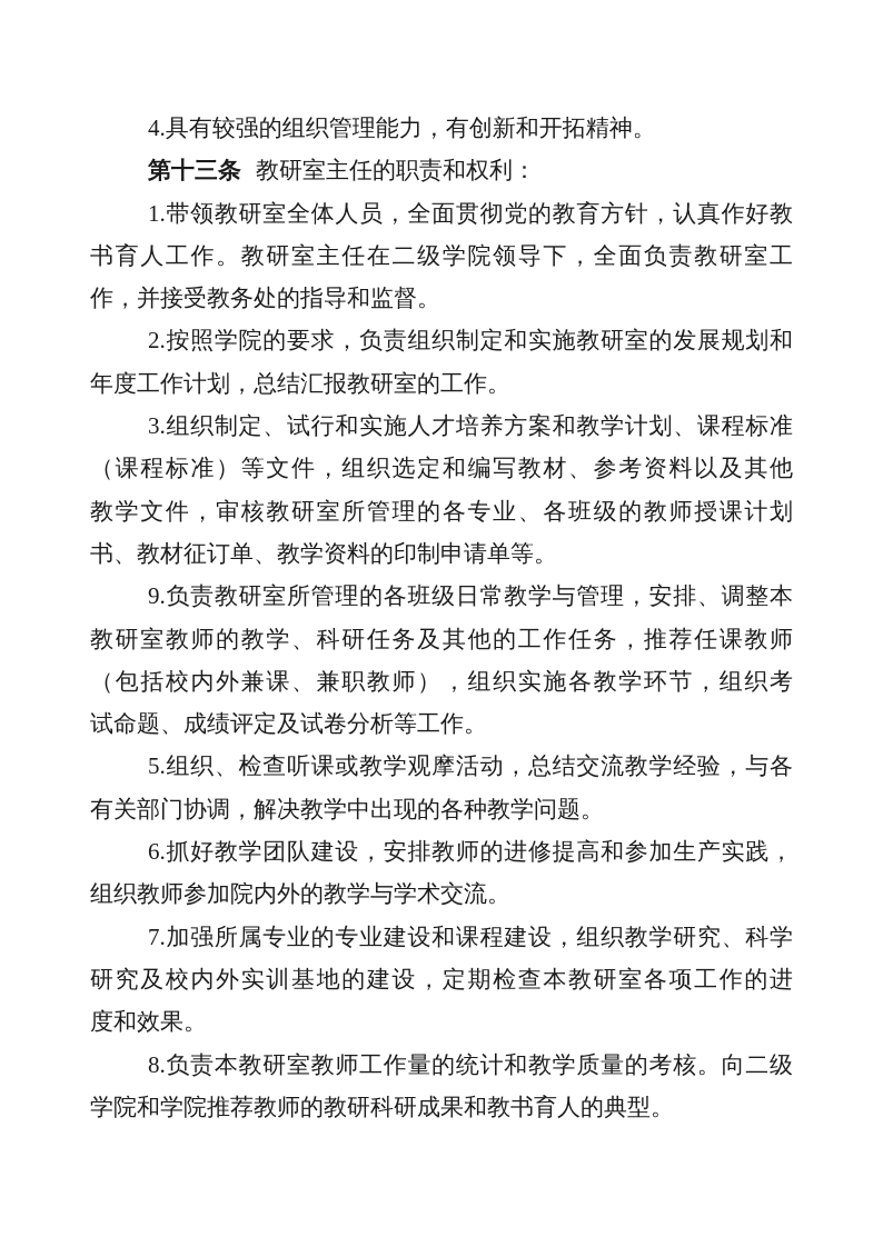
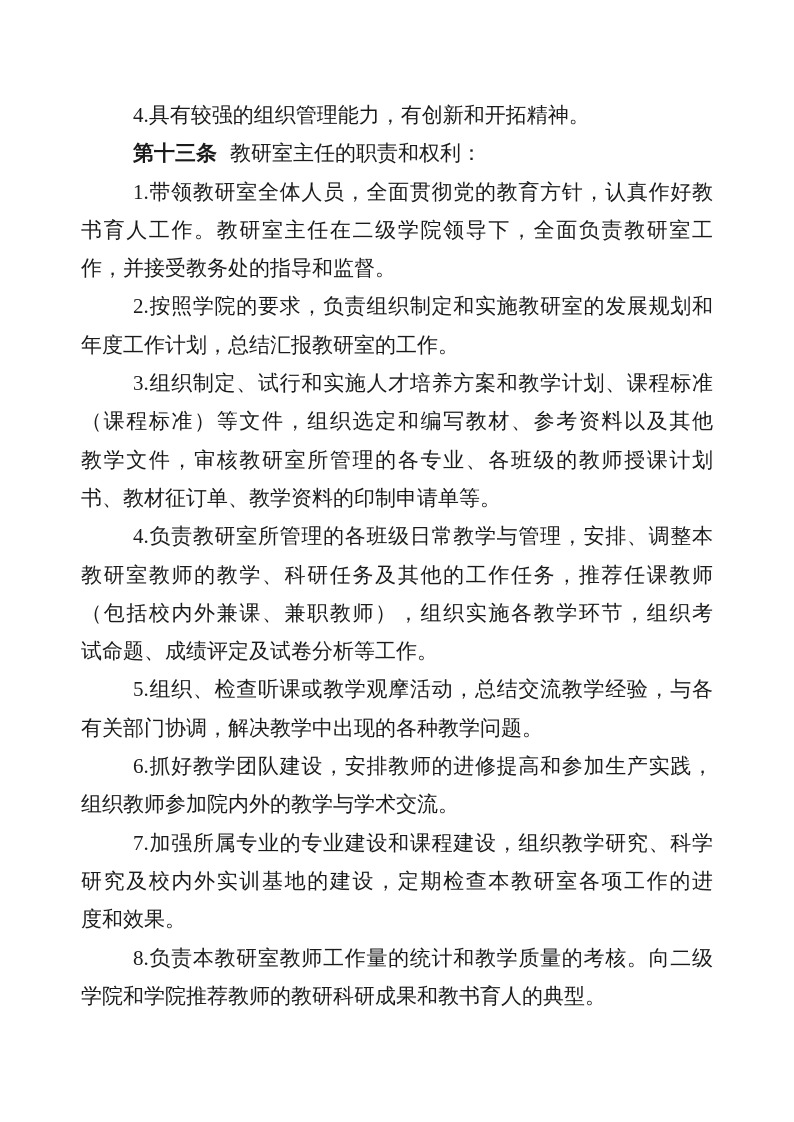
  4.具有较强的组织管理能力，有创新和开拓精神。
  第十三条 教研室主任的职责和权利：
  1.带领教研室全体人员，全面贯彻党的教育方针，认真作好教
  书育人工作。教研室主任在二级学院领导下，全面负责教研室工
  作，并接受教务处的指导和监督。
  2.按照学院的要求，负责组织制定和实施教研室的发展规划和
  年度工作计划，总结汇报教研室的工作。
  3.组织制定、试行和实施人才培养方案和教学计划、课程标准
  （课程标准）等文件，组织选定和编写教材、参考资料以及其他
  教学文件，审核教研室所管理的各专业、各班级的教师授课计划
  书、教材征订单、教学资料的印制申请单等。
- 9.负责教研室所管理的各班级日常教学与管理，安排、调整本
+ 4.负责教研室所管理的各班级日常教学与管理，安排、调整本
  教研室教师的教学、科研任务及其他的工作任务，推荐任课教师
  （包括校内外兼课、兼职教师），组织实施各教学环节，组织考
  试命题、成绩评定及试卷分析等工作。
  5.组织、检查听课或教学观摩活动，总结交流教学经验，与各
  有关部门协调，解决教学中出现的各种教学问题。
  6.抓好教学团队建设，安排教师的进修提高和参加生产实践，
  组织教师参加院内外的教学与学术交流。
  7.加强所属专业的专业建设和课程建设，组织教学研究、科学
  研究及校内外实训基地的建设，定期检查本教研室各项工作的进
  度和效果。
  8.负责本教研室教师工作量的统计和教学质量的考核。向二级
  学院和学院推荐教师的教研科研成果和教书育人的典型。
